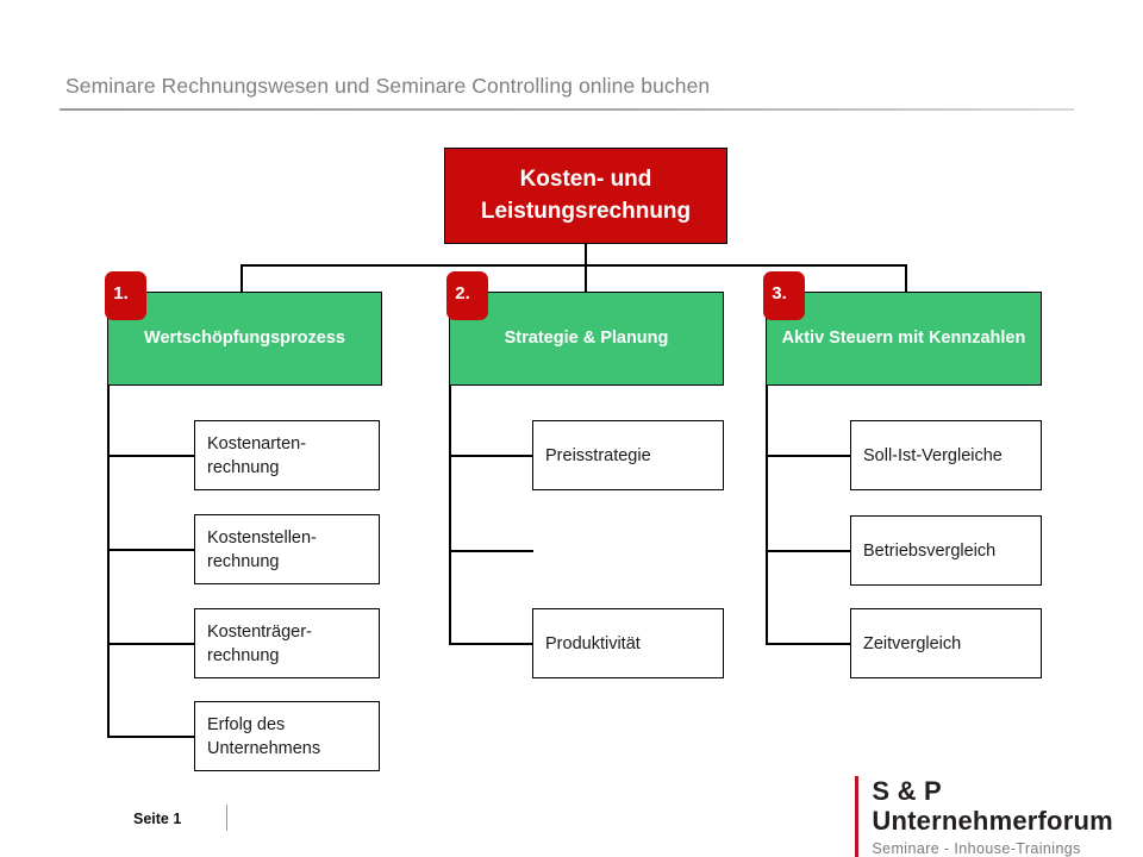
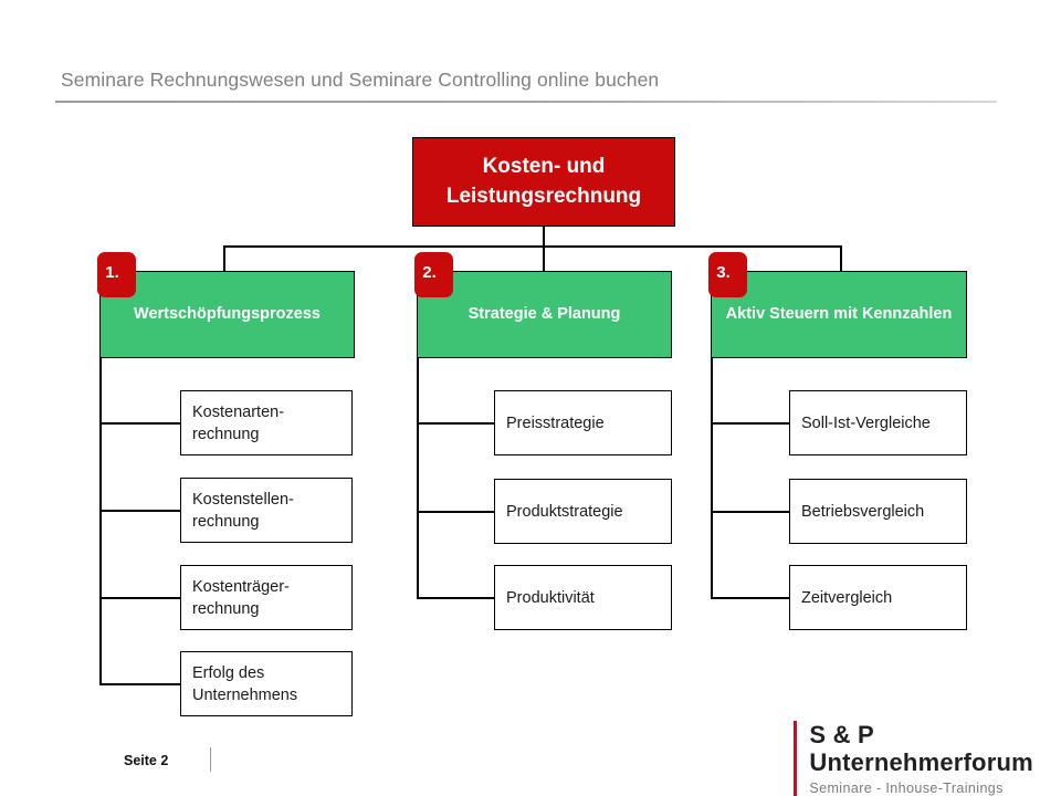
  Seminare Rechnungswesen und Seminare Controlling online buchen
  Kosten- und Leistungsrechnung
  Wertschöpfungsprozess
  1.
  Kostenarten-
  rechnung
  Kostenstellen-
  rechnung
  Kostenträger-
  rechnung
  Erfolg des
  Unternehmens
  Strategie & Planung
  2.
  Preisstrategie
+ Produktstrategie
  Produktivität
  Aktiv Steuern mit Kennzahlen
  3.
  Soll-Ist-Vergleiche
  Betriebsvergleich
  Zeitvergleich
- Seite 1
+ Seite 2
  S & P Unternehmerforum
  Seminare - Inhouse-Trainings
